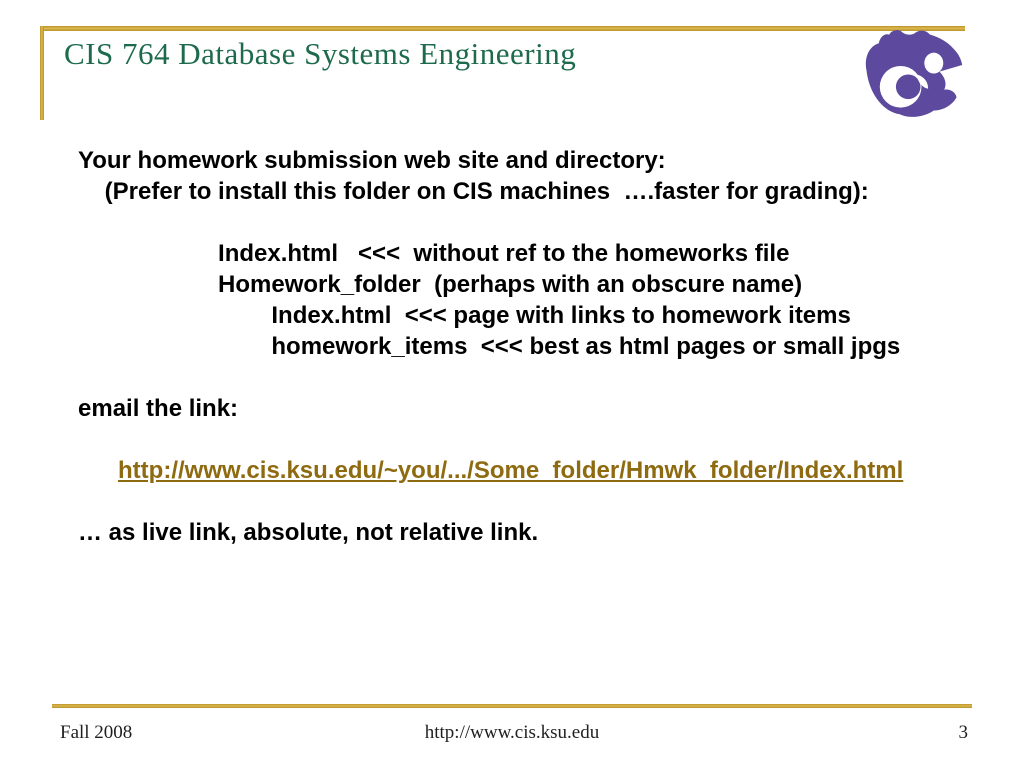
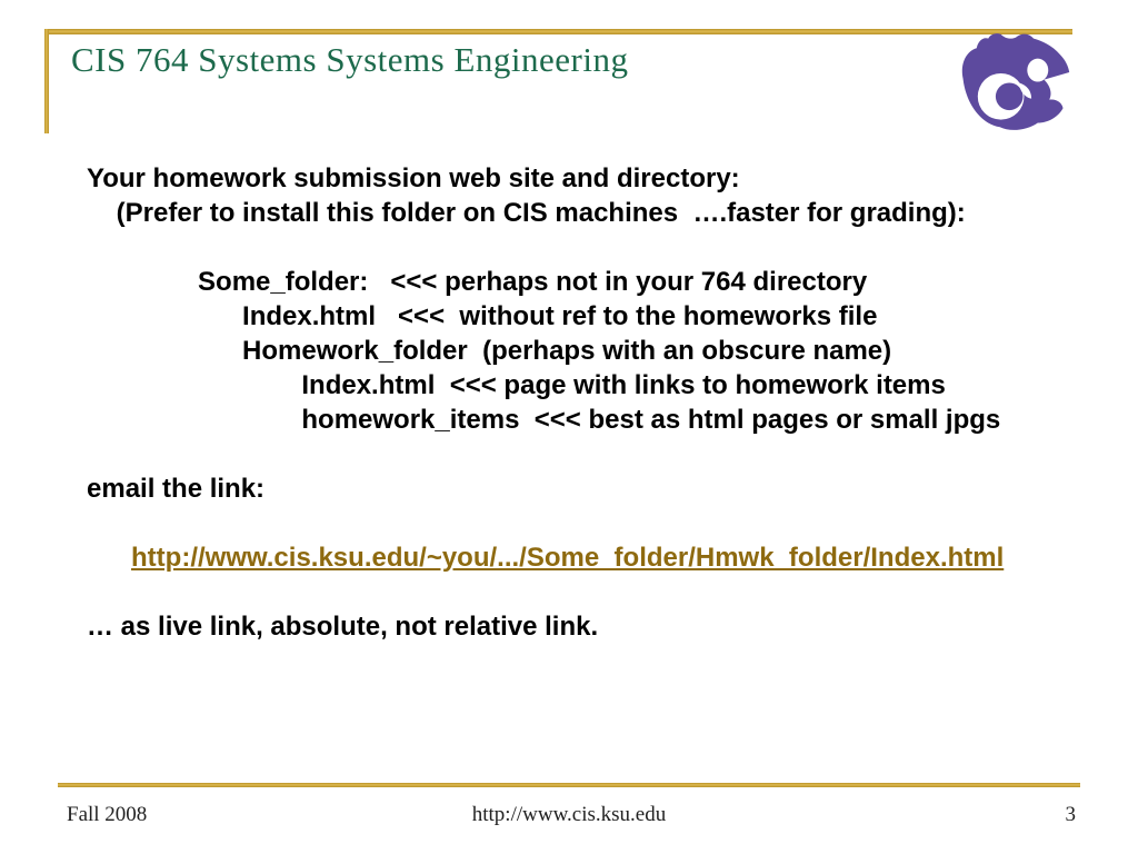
- CIS 764 Database Systems Engineering
+ CIS 764 Systems Systems Engineering
  Your homework submission web site and directory:
  (Prefer to install this folder on CIS machines ….faster for grading):
+ Some_folder: <<< perhaps not in your 764 directory
  Index.html <<< without ref to the homeworks file
  Homework_folder (perhaps with an obscure name)
  Index.html <<< page with links to homework items
  homework_items <<< best as html pages or small jpgs
  email the link:
  http://www.cis.ksu.edu/~you/.../Some_folder/Hmwk_folder/Index.html
  … as live link, absolute, not relative link.
  Fall 2008
  http://www.cis.ksu.edu
  3
